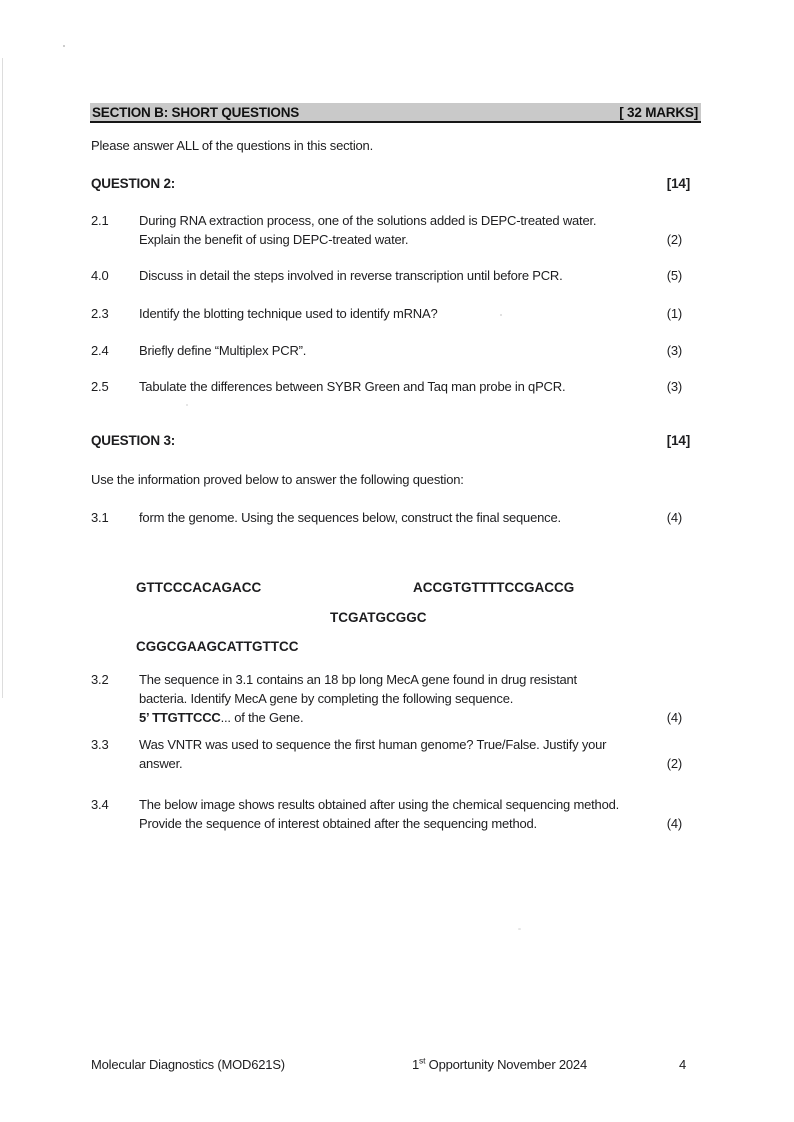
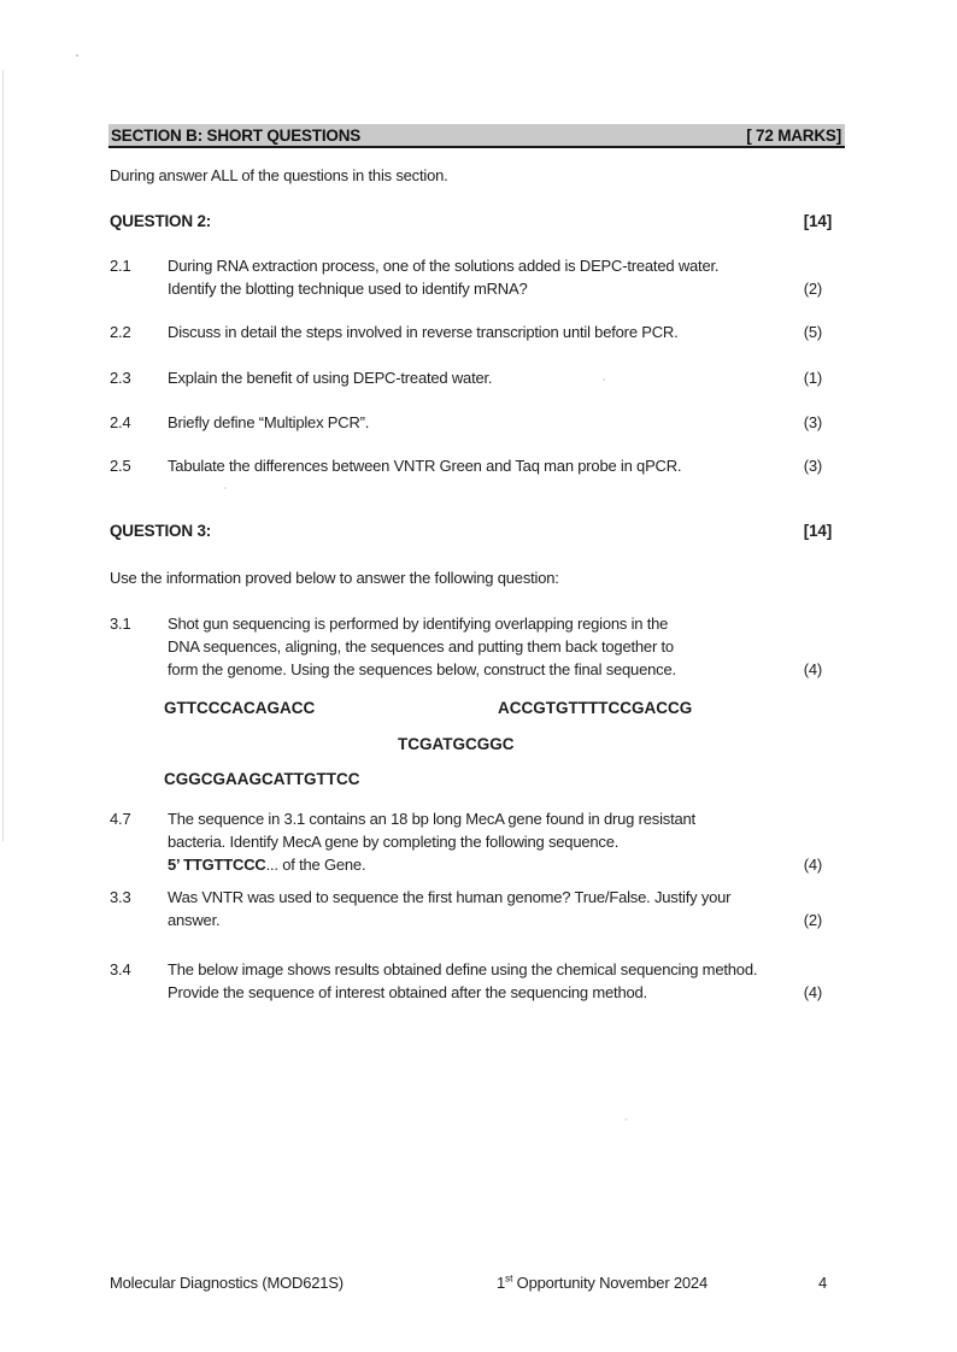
  SECTION B: SHORT QUESTIONS
- [ 32 MARKS]
+ [ 72 MARKS]
- Please answer ALL of the questions in this section.
+ During answer ALL of the questions in this section.
  QUESTION 2:
  [14]
  2.1
  During RNA extraction process, one of the solutions added is DEPC-treated water.
- Explain the benefit of using DEPC-treated water.
+ Identify the blotting technique used to identify mRNA?
  (2)
- 4.0
+ 2.2
  Discuss in detail the steps involved in reverse transcription until before PCR.
  (5)
  2.3
- Identify the blotting technique used to identify mRNA?
+ Explain the benefit of using DEPC-treated water.
  (1)
  2.4
  Briefly define “Multiplex PCR”.
  (3)
  2.5
- Tabulate the differences between SYBR Green and Taq man probe in qPCR.
+ Tabulate the differences between VNTR Green and Taq man probe in qPCR.
  (3)
  QUESTION 3:
  [14]
  Use the information proved below to answer the following question:
  3.1
+ Shot gun sequencing is performed by identifying overlapping regions in the
+ DNA sequences, aligning, the sequences and putting them back together to
  form the genome. Using the sequences below, construct the final sequence.
  (4)
  GTTCCCACAGACC
  ACCGTGTTTTCCGACCG
  TCGATGCGGC
  CGGCGAAGCATTGTTCC
- 3.2
+ 4.7
  The sequence in 3.1 contains an 18 bp long MecA gene found in drug resistant
  bacteria. Identify MecA gene by completing the following sequence.
  5’ TTGTTCCC... of the Gene.
  (4)
  3.3
  Was VNTR was used to sequence the first human genome? True/False. Justify your
  answer.
  (2)
  3.4
- The below image shows results obtained after using the chemical sequencing method.
+ The below image shows results obtained define using the chemical sequencing method.
  Provide the sequence of interest obtained after the sequencing method.
  (4)
  Molecular Diagnostics (MOD621S)
  1st Opportunity November 2024
  4
